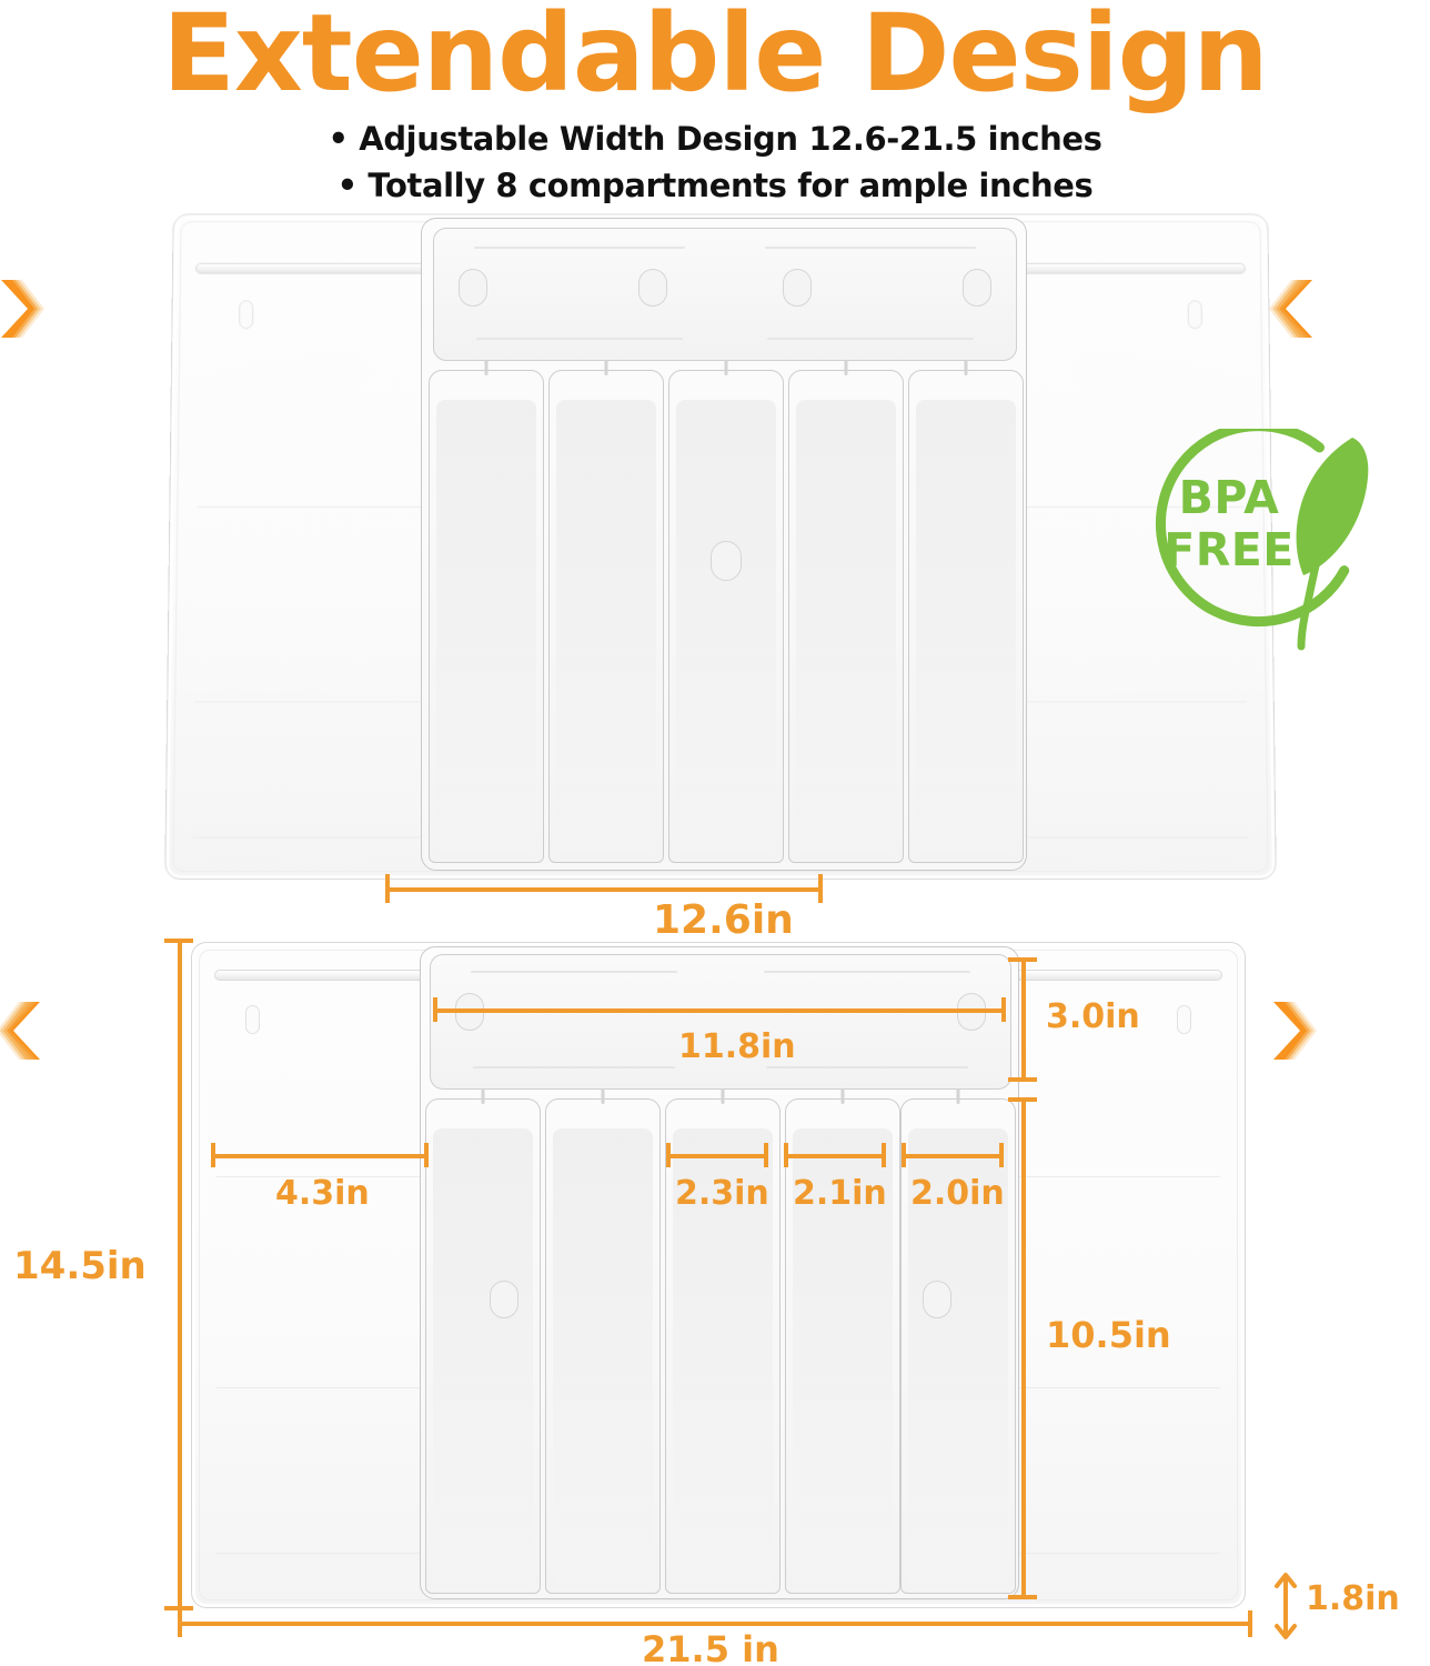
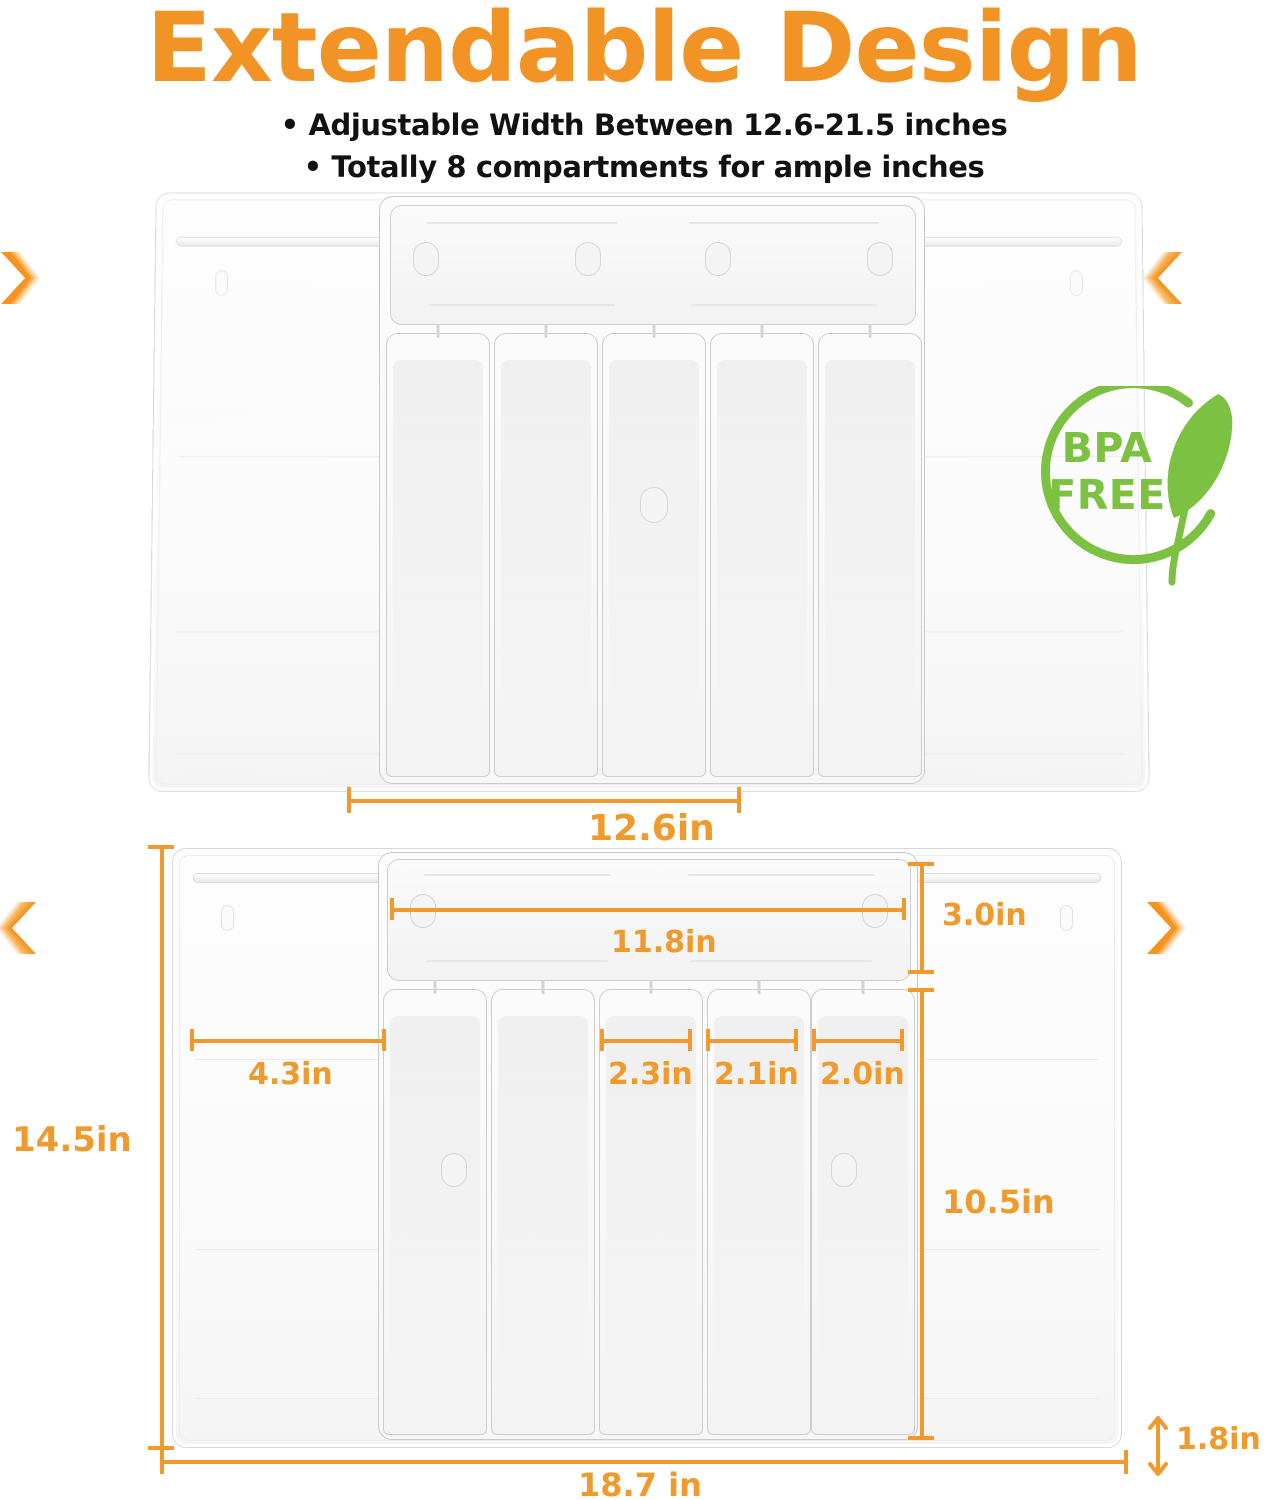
  Extendable Design
- • Adjustable Width Design 12.6-21.5 inches
+ • Adjustable Width Between 12.6-21.5 inches
  • Totally 8 compartments for ample inches
  12.6in
  BPA
  FREE
  14.5in
  11.8in
  3.0in
  4.3in
  2.3in
  2.1in
  2.0in
  10.5in
- 21.5 in
+ 18.7 in
  1.8in
